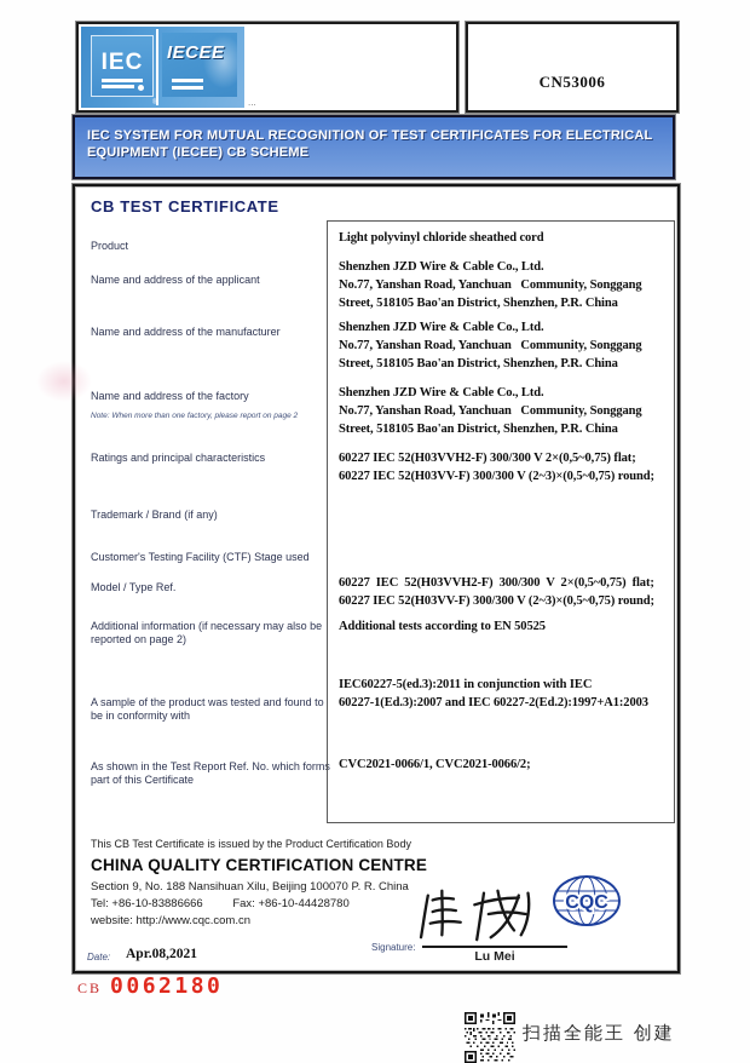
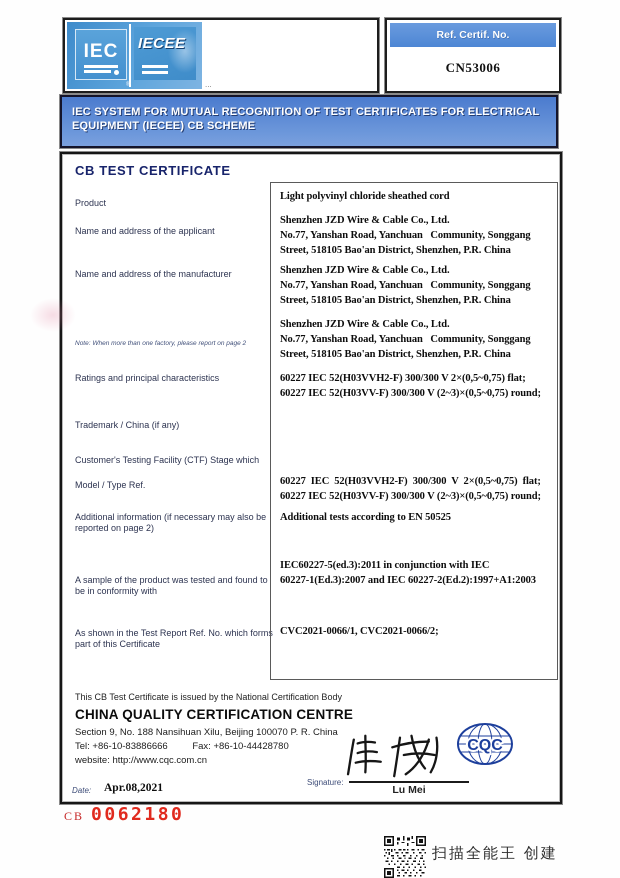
  IEC
  IECEE
  ...
+ Ref. Certif. No.
  CN53006
  IEC SYSTEM FOR MUTUAL RECOGNITION OF TEST CERTIFICATES FOR ELECTRICAL EQUIPMENT (IECEE) CB SCHEME
  CB TEST CERTIFICATE
  Product
  Name and address of the applicant
  Name and address of the manufacturer
- Name and address of the factory
  Ratings and principal characteristics
- Trademark / Brand (if any)
+ Trademark / China (if any)
- Customer's Testing Facility (CTF) Stage used
+ Customer's Testing Facility (CTF) Stage which
  Model / Type Ref.
  Additional information (if necessary may also be reported on page 2)
  A sample of the product was tested and found to be in conformity with
  As shown in the Test Report Ref. No. which forms part of this Certificate
  Light polyvinyl chloride sheathed cord
  Shenzhen JZD Wire & Cable Co., Ltd.
  No.77, Yanshan Road, Yanchuan Community, Songgang
  Street, 518105 Bao'an District, Shenzhen, P.R. China
  Shenzhen JZD Wire & Cable Co., Ltd.
  No.77, Yanshan Road, Yanchuan Community, Songgang
  Street, 518105 Bao'an District, Shenzhen, P.R. China
  Shenzhen JZD Wire & Cable Co., Ltd.
  No.77, Yanshan Road, Yanchuan Community, Songgang
  Street, 518105 Bao'an District, Shenzhen, P.R. China
  60227 IEC 52(H03VVH2-F) 300/300 V 2×(0,5~0,75) flat;
  60227 IEC 52(H03VV-F) 300/300 V (2~3)×(0,5~0,75) round;
  60227 IEC 52(H03VVH2-F) 300/300 V 2×(0,5~0,75) flat;
  60227 IEC 52(H03VV-F) 300/300 V (2~3)×(0,5~0,75) round;
  Additional tests according to EN 50525
  IEC60227-5(ed.3):2011 in conjunction with IEC
  60227-1(Ed.3):2007 and IEC 60227-2(Ed.2):1997+A1:2003
  CVC2021-0066/1, CVC2021-0066/2;
- This CB Test Certificate is issued by the Product Certification Body
+ This CB Test Certificate is issued by the National Certification Body
  CHINA QUALITY CERTIFICATION CENTRE
  Section 9, No. 188 Nansihuan Xilu, Beijing 100070 P. R. China
  Tel: +86-10-83886666 Fax: +86-10-44428780
  website: http://www.cqc.com.cn
  Date:
  Apr.08,2021
  Signature:
  Lu Mei
  CQC
  CB 0062180
  扫描全能王 创建
